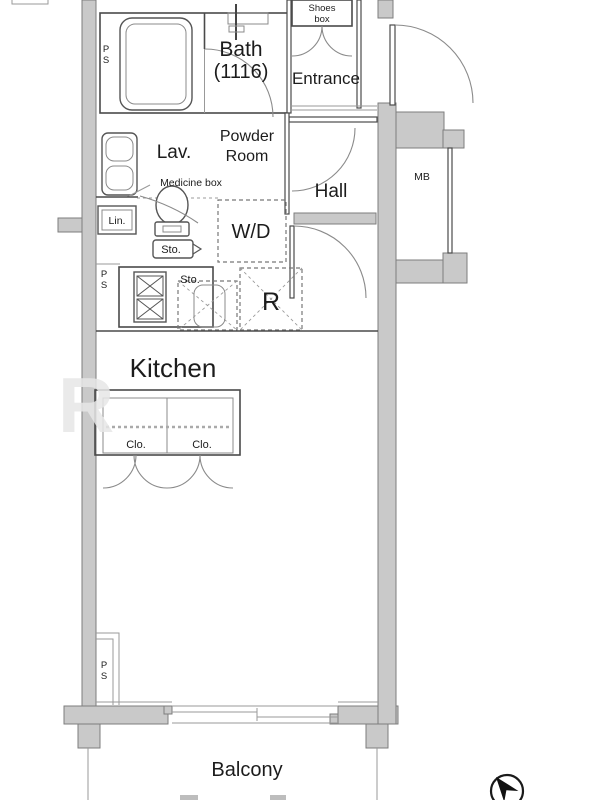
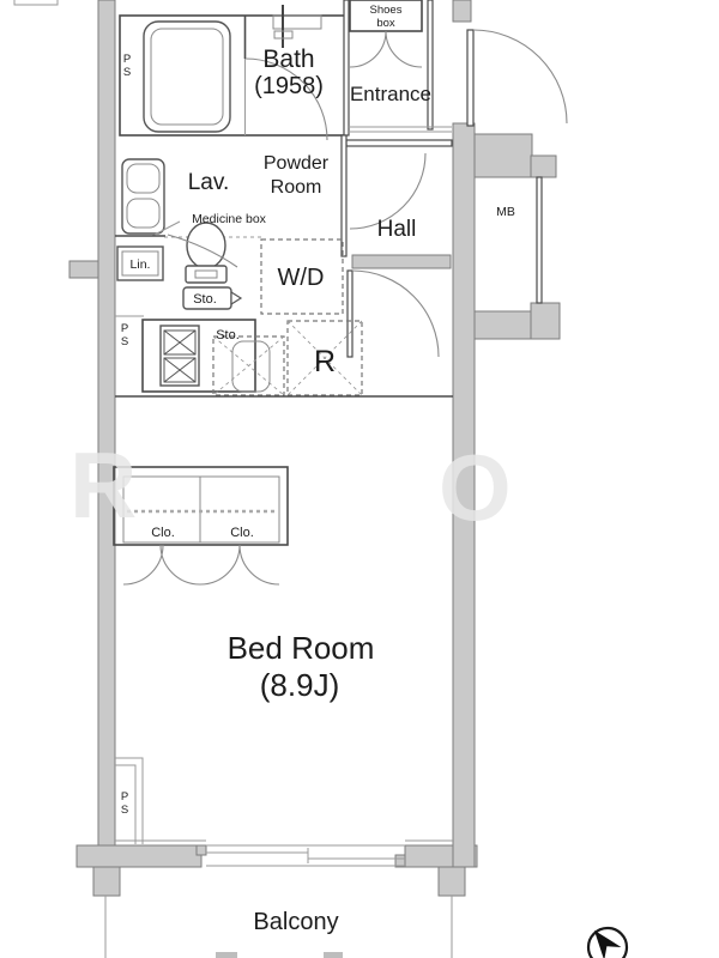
  MB
  Bath
- (1116)
+ (1958)
  P
  S
  Shoes
  box
  Entrance
  Hall
  Lav.
  Powder
  Room
  Medicine box
  Lin.
  Sto.
  W/D
  P
  S
  Sto.
  R
- Kitchen
  Clo.
  Clo.
+ Bed Room
+ (8.9J)
  P
  S
  Balcony
  R
+ O
